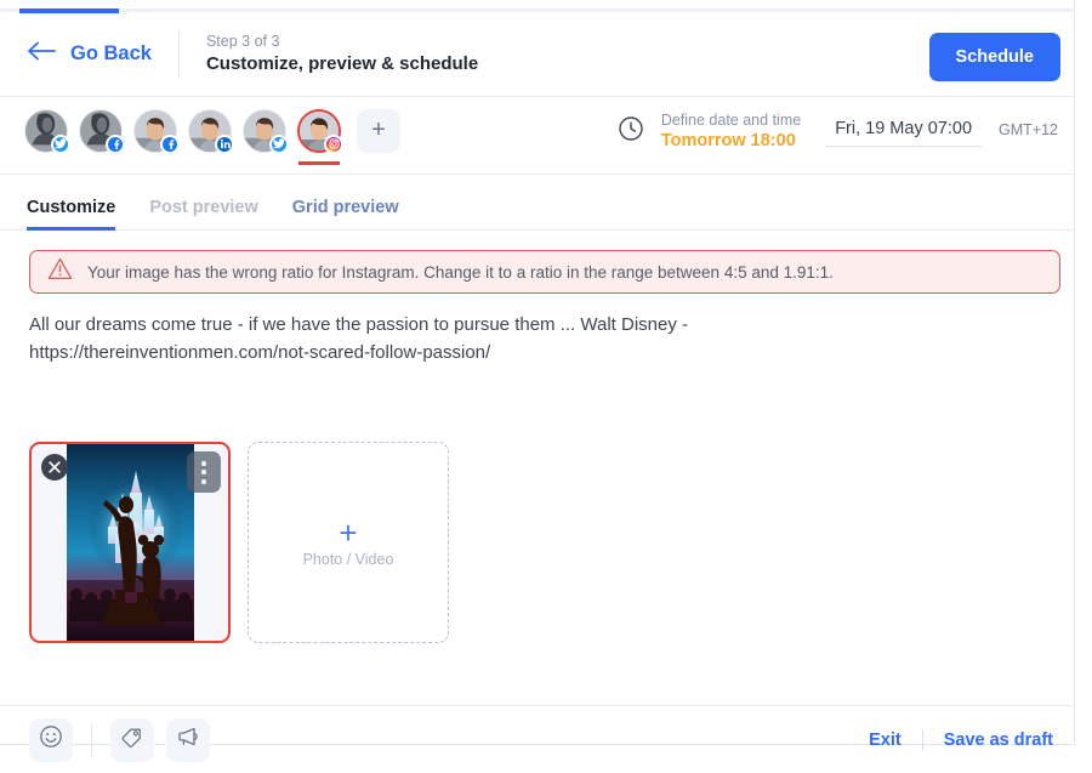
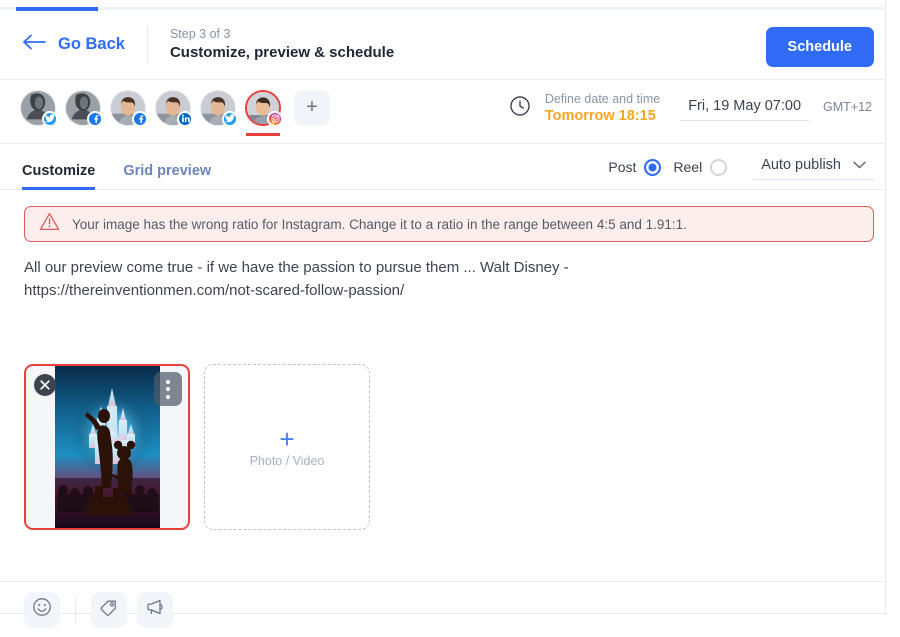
  Go Back
  Step 3 of 3
  Customize, preview & schedule
  Schedule
  +
  Define date and time
- Tomorrow 18:00
+ Tomorrow 18:15
  Fri, 19 May 07:00
  GMT+12
  Customize
- Post preview
  Grid preview
+ Post
+ Reel
+ Auto publish
  Your image has the wrong ratio for Instagram. Change it to a ratio in the range between 4:5 and 1.91:1.
- All our dreams come true - if we have the passion to pursue them ... Walt Disney - https://thereinventionmen.com/not-scared-follow-passion/
+ All our preview come true - if we have the passion to pursue them ... Walt Disney - https://thereinventionmen.com/not-scared-follow-passion/
  +
  Photo / Video
- Exit
- Save as draft
